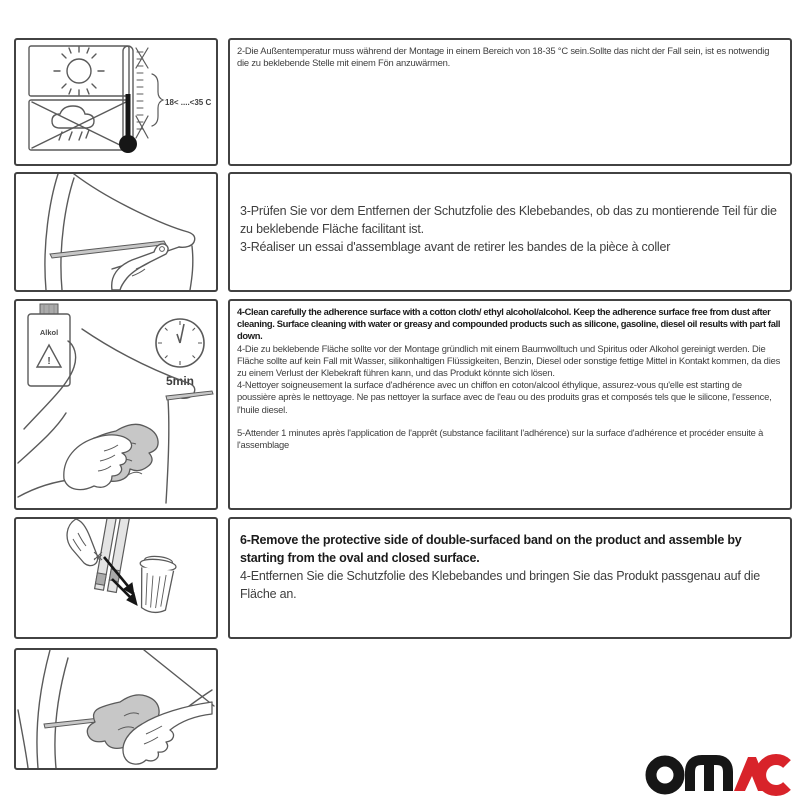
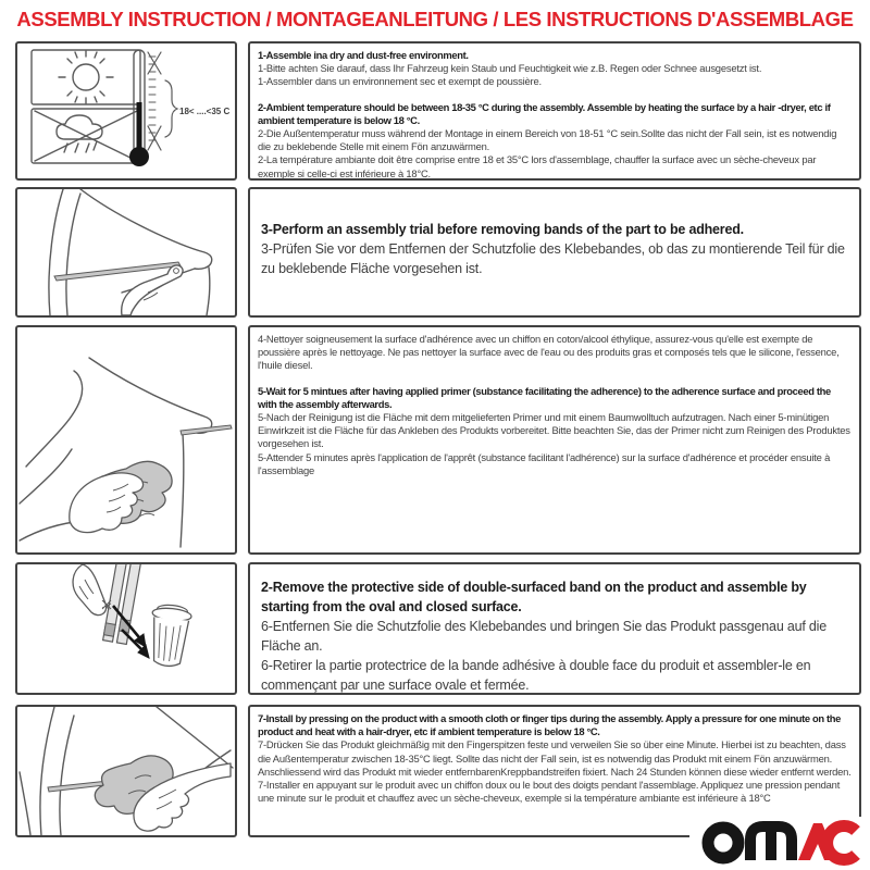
+ ASSEMBLY INSTRUCTION / MONTAGEANLEITUNG / LES INSTRUCTIONS D'ASSEMBLAGE
  18< ....<35 C
+ 1-Assemble ina dry and dust-free environment.
+ 1-Bitte achten Sie darauf, dass Ihr Fahrzeug kein Staub und Feuchtigkeit wie z.B. Regen oder Schnee ausgesetzt ist.
+ 1-Assembler dans un environnement sec et exempt de poussière.
+ 2-Ambient temperature should be between 18-35 °C during the assembly. Assemble by heating the surface by a hair -dryer, etc if ambient temperature is below 18 °C.
- 2-Die Außentemperatur muss während der Montage in einem Bereich von 18-35 °C sein.Sollte das nicht der Fall sein, ist es notwendig die zu beklebende Stelle mit einem Fön anzuwärmen.
+ 2-Die Außentemperatur muss während der Montage in einem Bereich von 18-51 °C sein.Sollte das nicht der Fall sein, ist es notwendig die zu beklebende Stelle mit einem Fön anzuwärmen.
+ 2-La température ambiante doit être comprise entre 18 et 35°C lors d'assemblage, chauffer la surface avec un sèche-cheveux par exemple si celle-ci est inférieure à 18°C.
+ 3-Perform an assembly trial before removing bands of the part to be adhered.
- 3-Prüfen Sie vor dem Entfernen der Schutzfolie des Klebebandes, ob das zu montierende Teil für die zu beklebende Fläche facilitant ist.
+ 3-Prüfen Sie vor dem Entfernen der Schutzfolie des Klebebandes, ob das zu montierende Teil für die zu beklebende Fläche vorgesehen ist.
- 3-Réaliser un essai d'assemblage avant de retirer les bandes de la pièce à coller
- Alkol
- !
- 5min
- 4-Clean carefully the adherence surface with a cotton cloth/ ethyl alcohol/alcohol. Keep the adherence surface free from dust after cleaning. Surface cleaning with water or greasy and compounded products such as silicone, gasoline, diesel oil results with part fall down.
- 4-Die zu beklebende Fläche sollte vor der Montage gründlich mit einem Baumwolltuch und Spiritus oder Alkohol gereinigt werden. Die Fläche sollte auf kein Fall mit Wasser, silikonhaltigen Flüssigkeiten, Benzin, Diesel oder sonstige fettige Mittel in Kontakt kommen, da dies zu einem Verlust der Klebekraft führen kann, und das Produkt könnte sich lösen.
- 4-Nettoyer soigneusement la surface d'adhérence avec un chiffon en coton/alcool éthylique, assurez-vous qu'elle est starting de poussière après le nettoyage. Ne pas nettoyer la surface avec de l'eau ou des produits gras et composés tels que le silicone, l'essence, l'huile diesel.
+ 4-Nettoyer soigneusement la surface d'adhérence avec un chiffon en coton/alcool éthylique, assurez-vous qu'elle est exempte de poussière après le nettoyage. Ne pas nettoyer la surface avec de l'eau ou des produits gras et composés tels que le silicone, l'essence, l'huile diesel.
+ 5-Wait for 5 mintues after having applied primer (substance facilitating the adherence) to the adherence surface and proceed the with the assembly afterwards.
+ 5-Nach der Reinigung ist die Fläche mit dem mitgelieferten Primer und mit einem Baumwolltuch aufzutragen. Nach einer 5-minütigen Einwirkzeit ist die Fläche für das Ankleben des Produkts vorbereitet. Bitte beachten Sie, das der Primer nicht zum Reinigen des Produktes vorgesehen ist.
- 5-Attender 1 minutes après l'application de l'apprêt (substance facilitant l'adhérence) sur la surface d'adhérence et procéder ensuite à l'assemblage
+ 5-Attender 5 minutes après l'application de l'apprêt (substance facilitant l'adhérence) sur la surface d'adhérence et procéder ensuite à l'assemblage
- 6-Remove the protective side of double-surfaced band on the product and assemble by starting from the oval and closed surface.
+ 2-Remove the protective side of double-surfaced band on the product and assemble by starting from the oval and closed surface.
- 4-Entfernen Sie die Schutzfolie des Klebebandes und bringen Sie das Produkt passgenau auf die Fläche an.
+ 6-Entfernen Sie die Schutzfolie des Klebebandes und bringen Sie das Produkt passgenau auf die Fläche an.
+ 6-Retirer la partie protectrice de la bande adhésive à double face du produit et assembler-le en commençant par une surface ovale et fermée.
+ 7-Install by pressing on the product with a smooth cloth or finger tips during the assembly. Apply a pressure for one minute on the product and heat with a hair-dryer, etc if ambient temperature is below 18 °C.
+ 7-Drücken Sie das Produkt gleichmäßig mit den Fingerspitzen feste und verweilen Sie so über eine Minute. Hierbei ist zu beachten, dass die Außentemperatur zwischen 18-35°C liegt. Sollte das nicht der Fall sein, ist es notwendig das Produkt mit einem Fön anzuwärmen. Anschliessend wird das Produkt mit wieder entfernbarenKreppbandstreifen fixiert. Nach 24 Stunden können diese wieder entfernt werden.
+ 7-Installer en appuyant sur le produit avec un chiffon doux ou le bout des doigts pendant l'assemblage. Appliquez une pression pendant une minute sur le produit et chauffez avec un sèche-cheveux, exemple si la température ambiante est inférieure à 18°C
